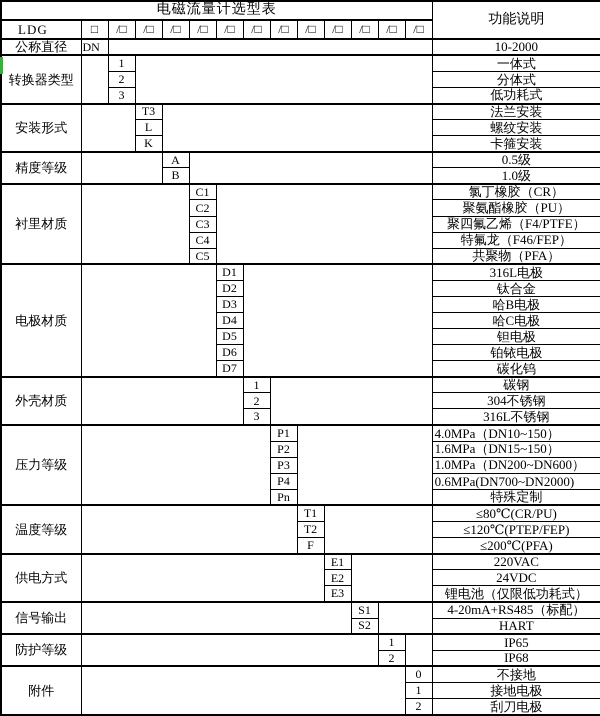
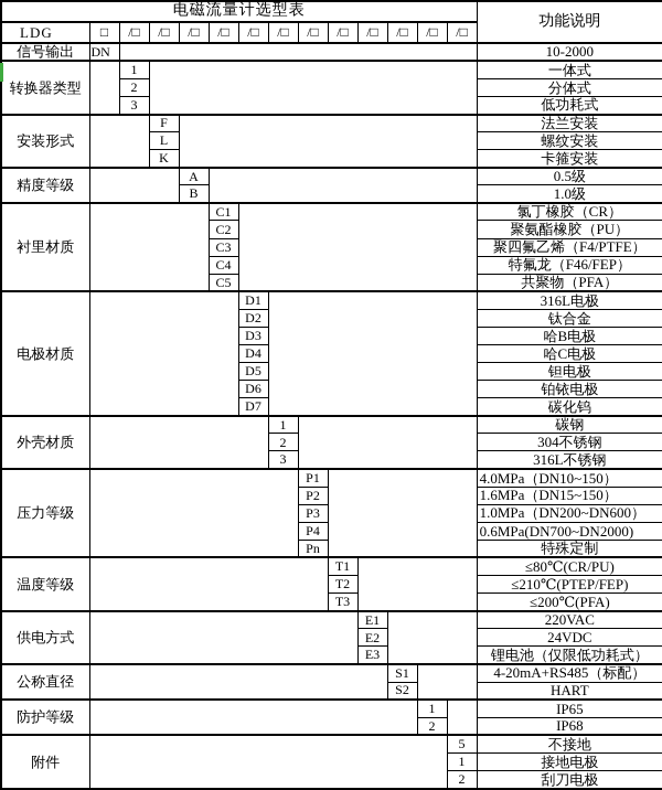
  电磁流量计选型表	功能说明
  LDG	□	/□	/□	/□	/□	/□	/□	/□	/□	/□	/□	/□	/□
- 公称直径	DN		10-2000
+ 信号输出	DN		10-2000
  转换器类型		1		一体式
  2	分体式
  3	低功耗式
- 安装形式		T3		法兰安装
+ 安装形式		F		法兰安装
  L	螺纹安装
  K	卡箍安装
  精度等级		A		0.5级
  B	1.0级
  衬里材质		C1		氯丁橡胶（CR）
  C2	聚氨酯橡胶（PU）
  C3	聚四氟乙烯（F4/PTFE）
  C4	特氟龙（F46/FEP）
  C5	共聚物（PFA）
  电极材质		D1		316L电极
  D2	钛合金
  D3	哈B电极
  D4	哈C电极
  D5	钽电极
  D6	铂铱电极
  D7	碳化钨
  外壳材质		1		碳钢
  2	304不锈钢
  3	316L不锈钢
  压力等级		P1		4.0MPa（DN10~150）
  P2	1.6MPa（DN15~150）
  P3	1.0MPa（DN200~DN600）
  P4	0.6MPa(DN700~DN2000)
  Pn	特殊定制
  温度等级		T1		≤80℃(CR/PU)
- T2	≤120℃(PTEP/FEP)
+ T2	≤210℃(PTEP/FEP)
- F	≤200℃(PFA)
+ T3	≤200℃(PFA)
  供电方式		E1		220VAC
  E2	24VDC
  E3	锂电池（仅限低功耗式）
- 信号输出		S1		4-20mA+RS485（标配）
+ 公称直径		S1		4-20mA+RS485（标配）
  S2	HART
  防护等级		1		IP65
  2	IP68
- 附件		0	不接地
+ 附件		5	不接地
  1	接地电极
  2	刮刀电极
